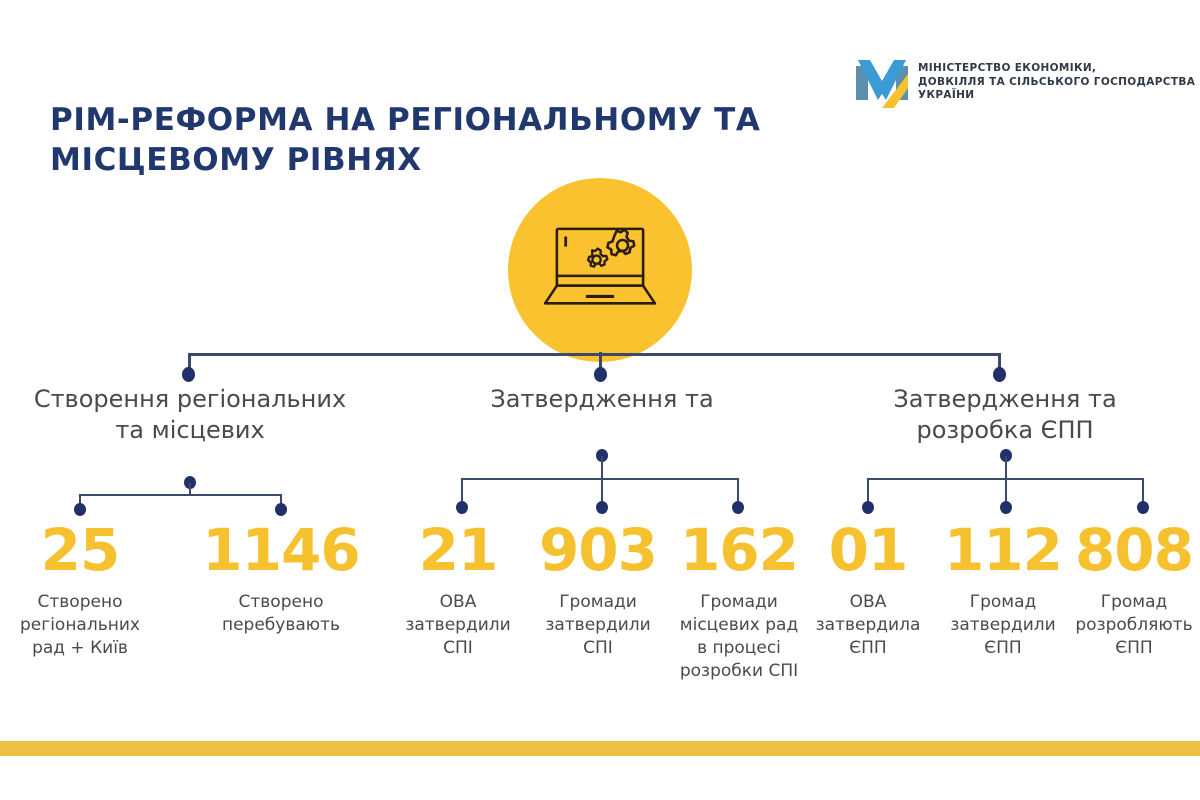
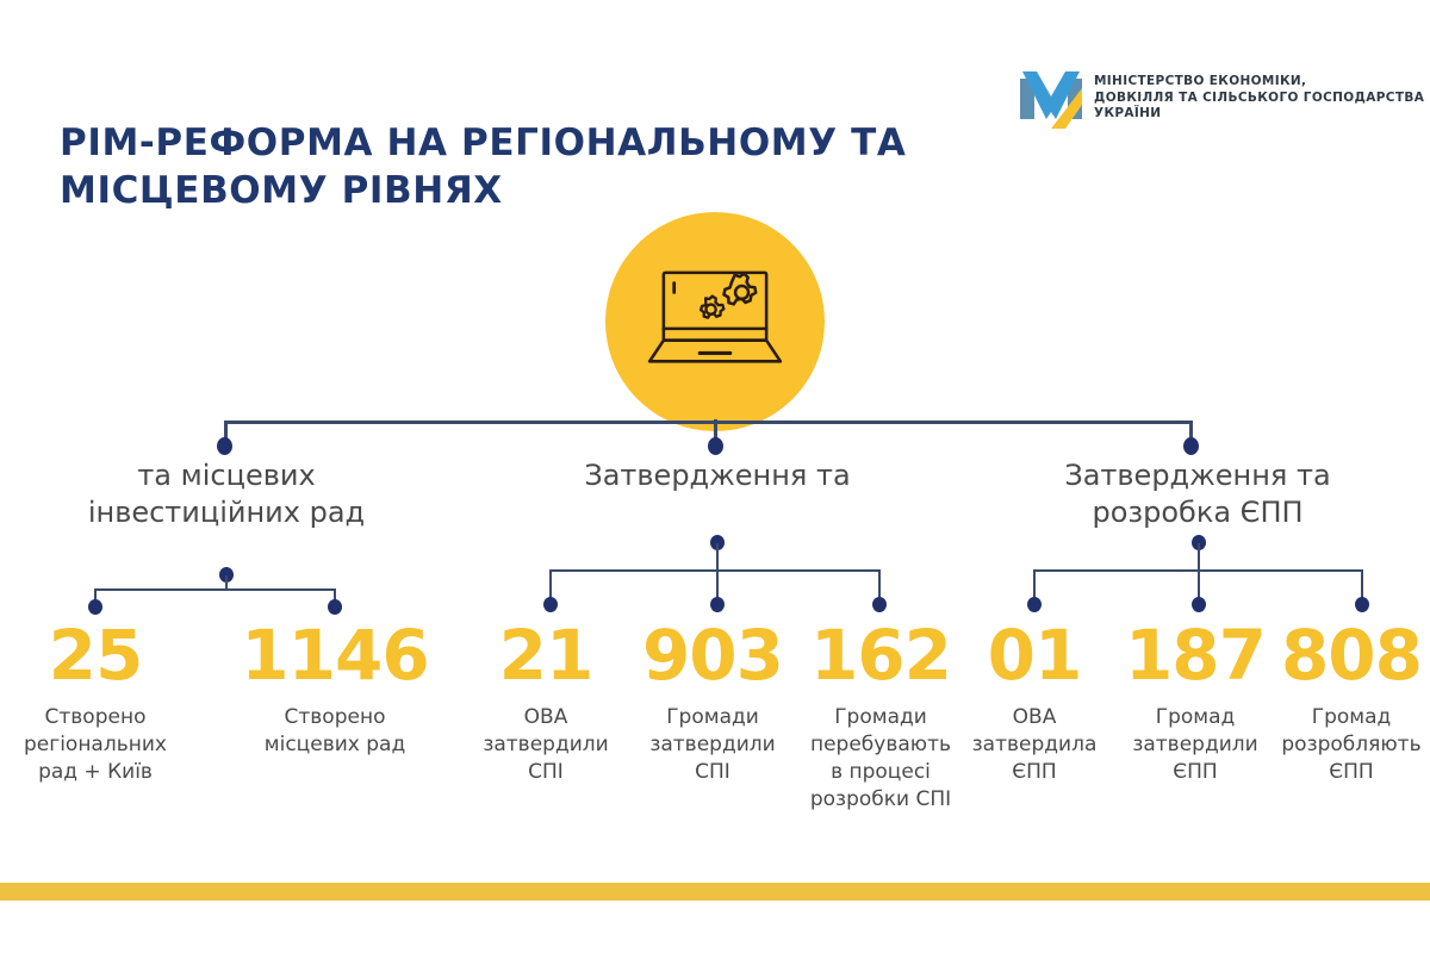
  МІНІСТЕРСТВО ЕКОНОМІКИ,
  ДОВКІЛЛЯ ТА СІЛЬСЬКОГО ГОСПОДАРСТВА
  УКРАЇНИ
  РІМ-РЕФОРМА НА РЕГІОНАЛЬНОМУ ТА МІСЦЕВОМУ РІВНЯХ
- Створення регіональних
  та місцевих
+ інвестиційних рад
  Затвердження та
  Затвердження та
  розробка ЄПП
  25
  Створено
  регіональних
  рад + Київ
  1146
  Створено
- перебувають
+ місцевих рад
  21
  ОВА
  затвердили
  СПІ
  903
  Громади
  затвердили
  СПІ
  162
  Громади
- місцевих рад
+ перебувають
  в процесі
  розробки СПІ
  01
  ОВА
  затвердила
  ЄПП
- 112
+ 187
  Громад
  затвердили
  ЄПП
  808
  Громад
  розробляють
  ЄПП
